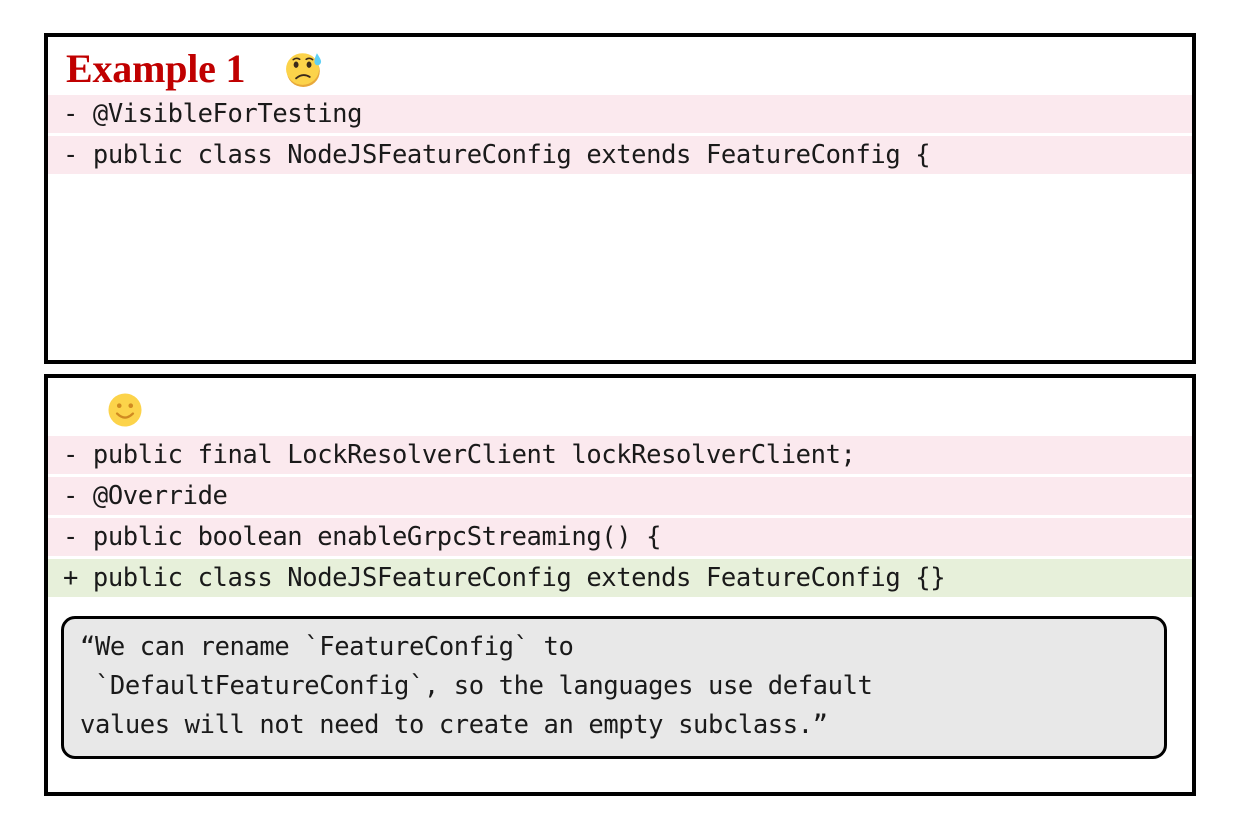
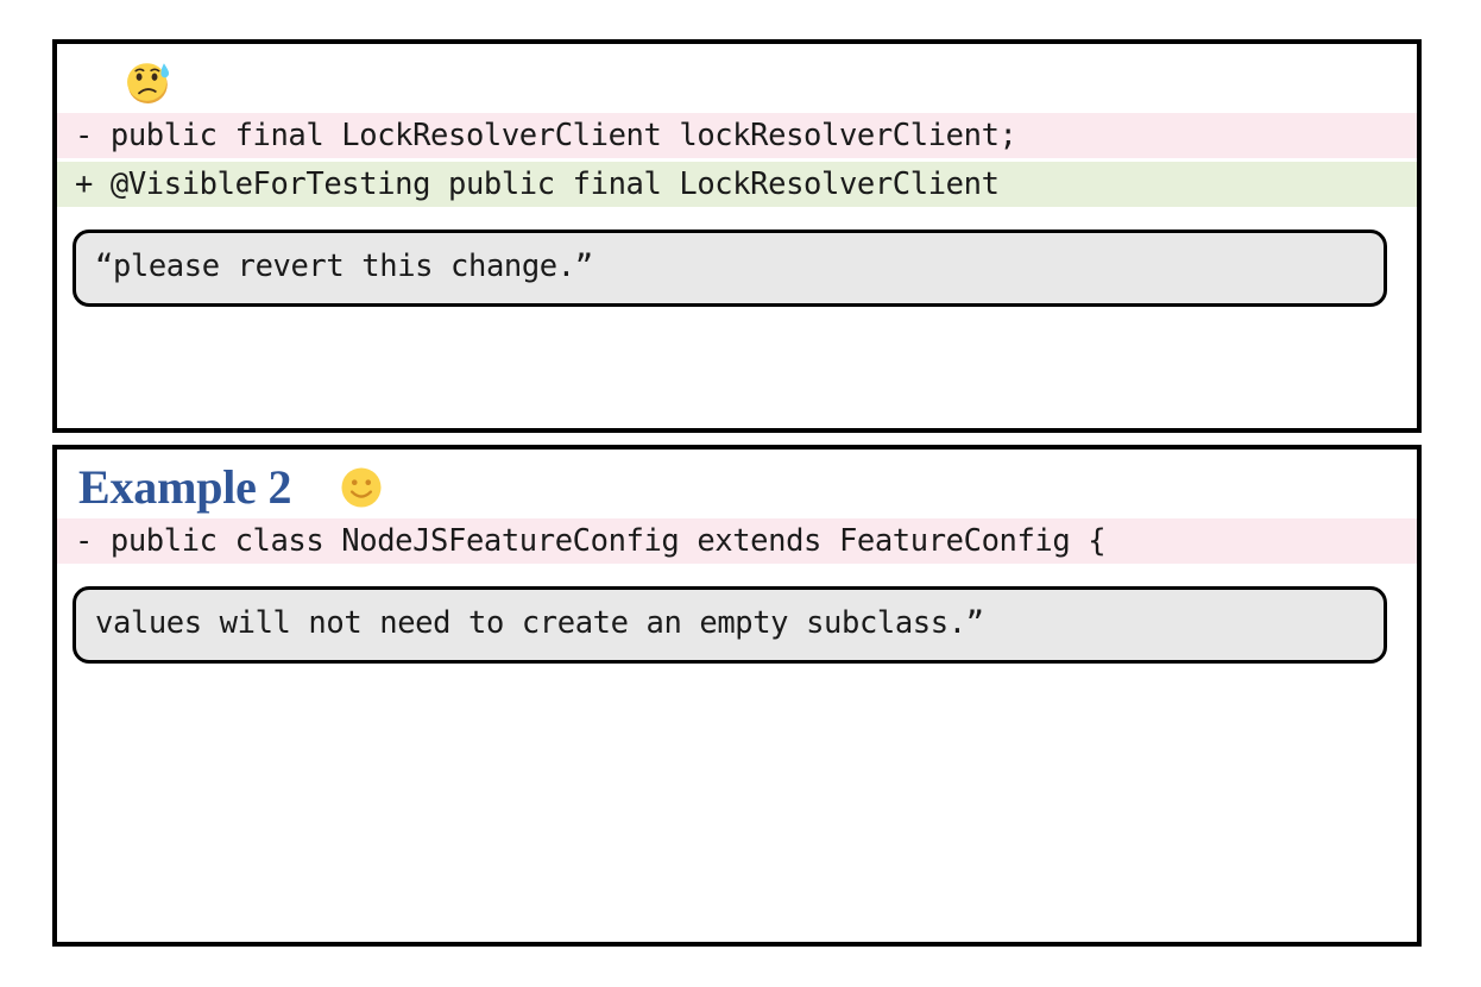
- Example 1
- - @VisibleForTesting
- - public class NodeJSFeatureConfig extends FeatureConfig {
+ - public final LockResolverClient lockResolverClient;
+ + @VisibleForTesting public final LockResolverClient
+ “please revert this change.”
+ Example 2
- - public final LockResolverClient lockResolverClient;
+ - public class NodeJSFeatureConfig extends FeatureConfig {
- - @Override
- - public boolean enableGrpcStreaming() {
- + public class NodeJSFeatureConfig extends FeatureConfig {}
- “We can rename `FeatureConfig` to
- `DefaultFeatureConfig`, so the languages use default
  values will not need to create an empty subclass.”
